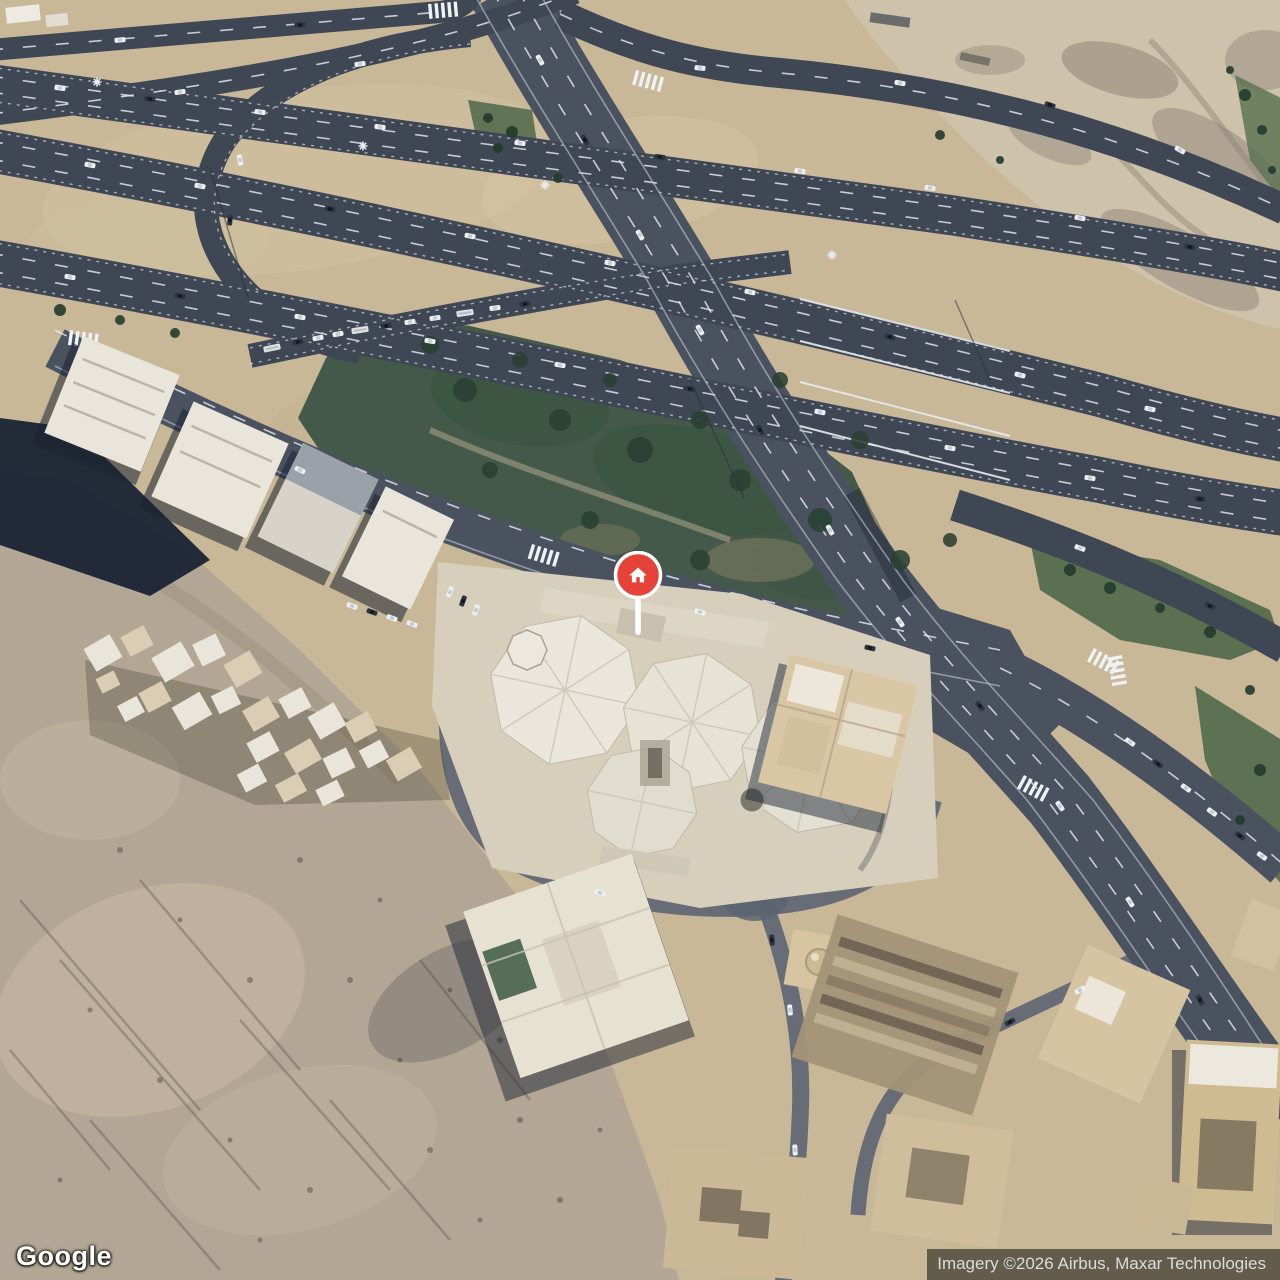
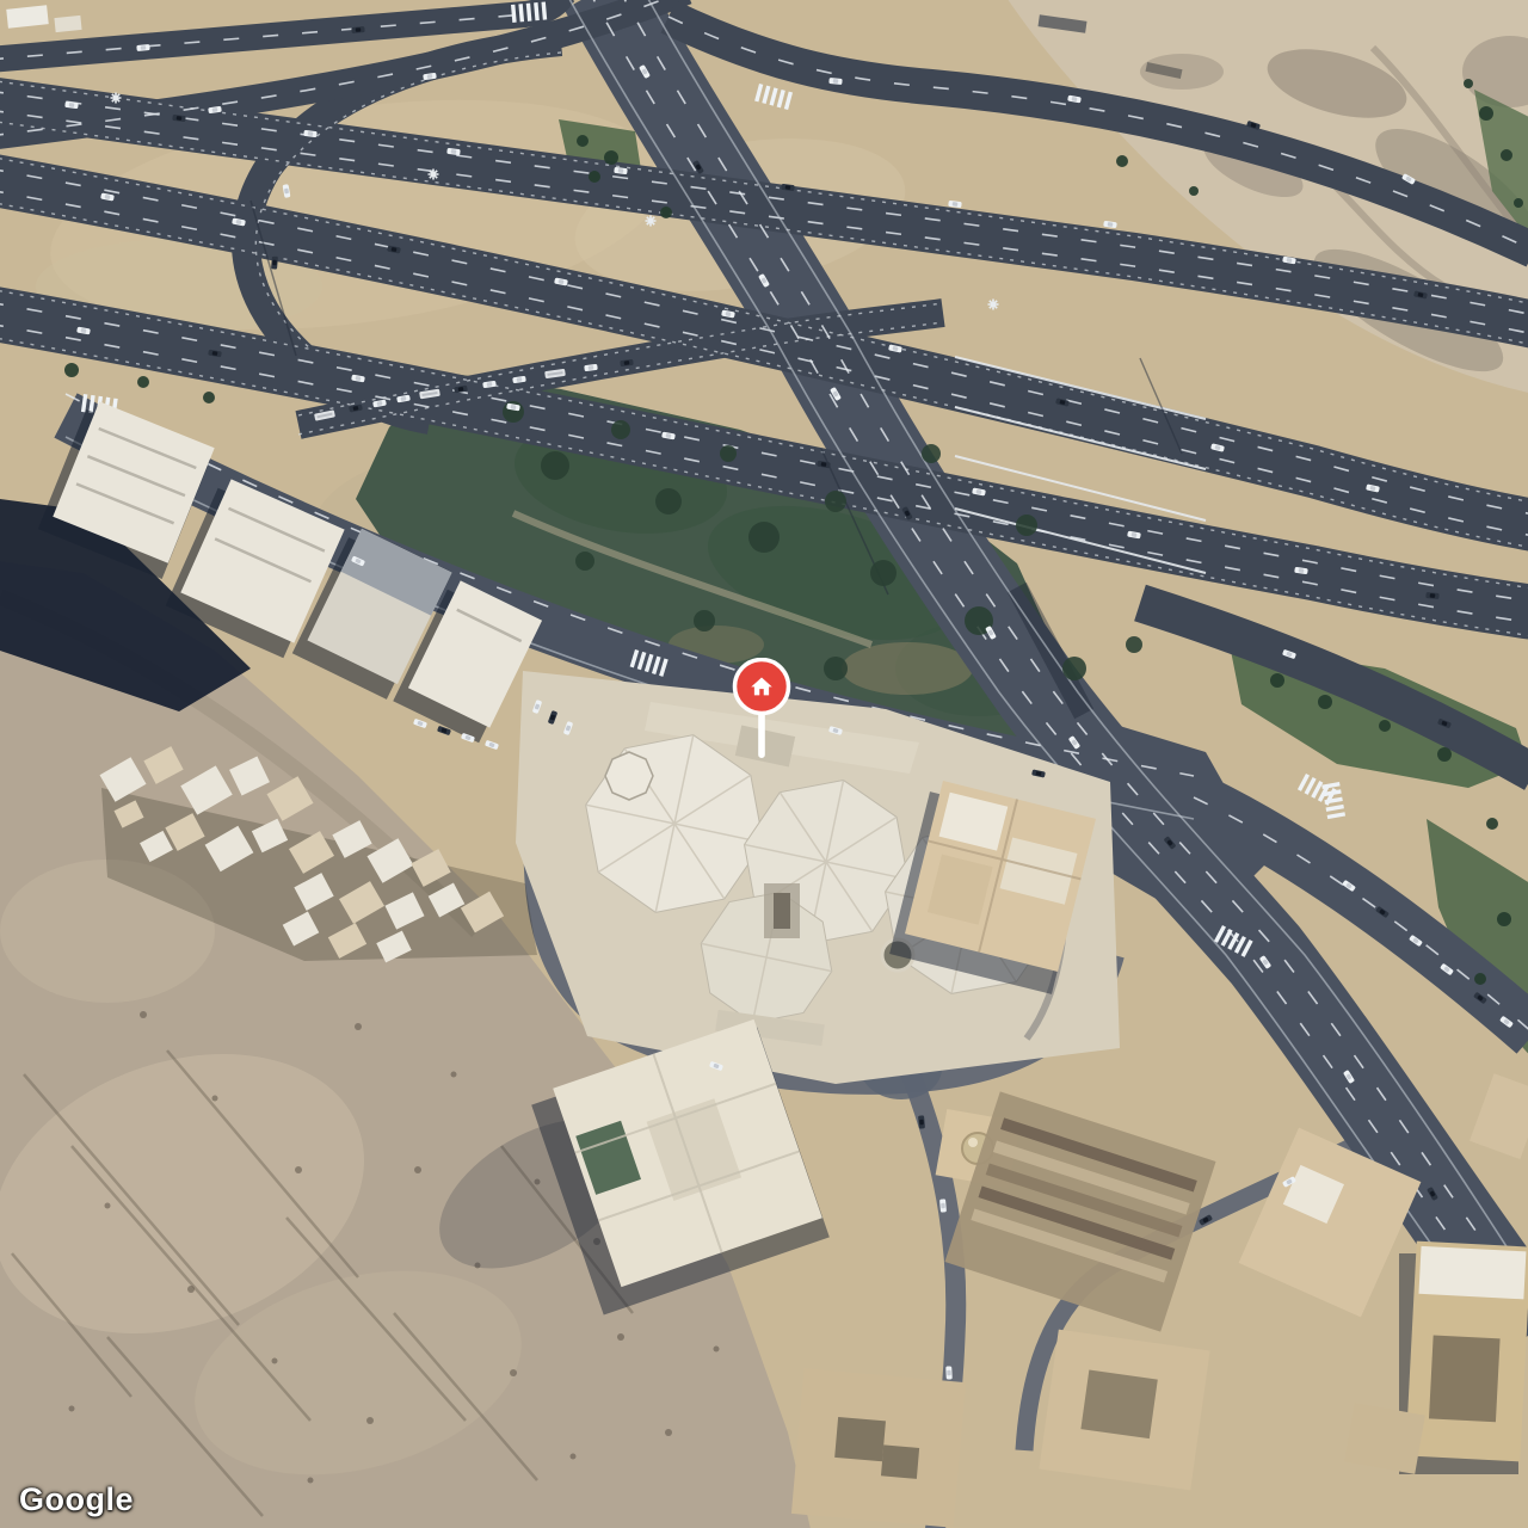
  Google
- Imagery ©2026 Airbus, Maxar Technologies
